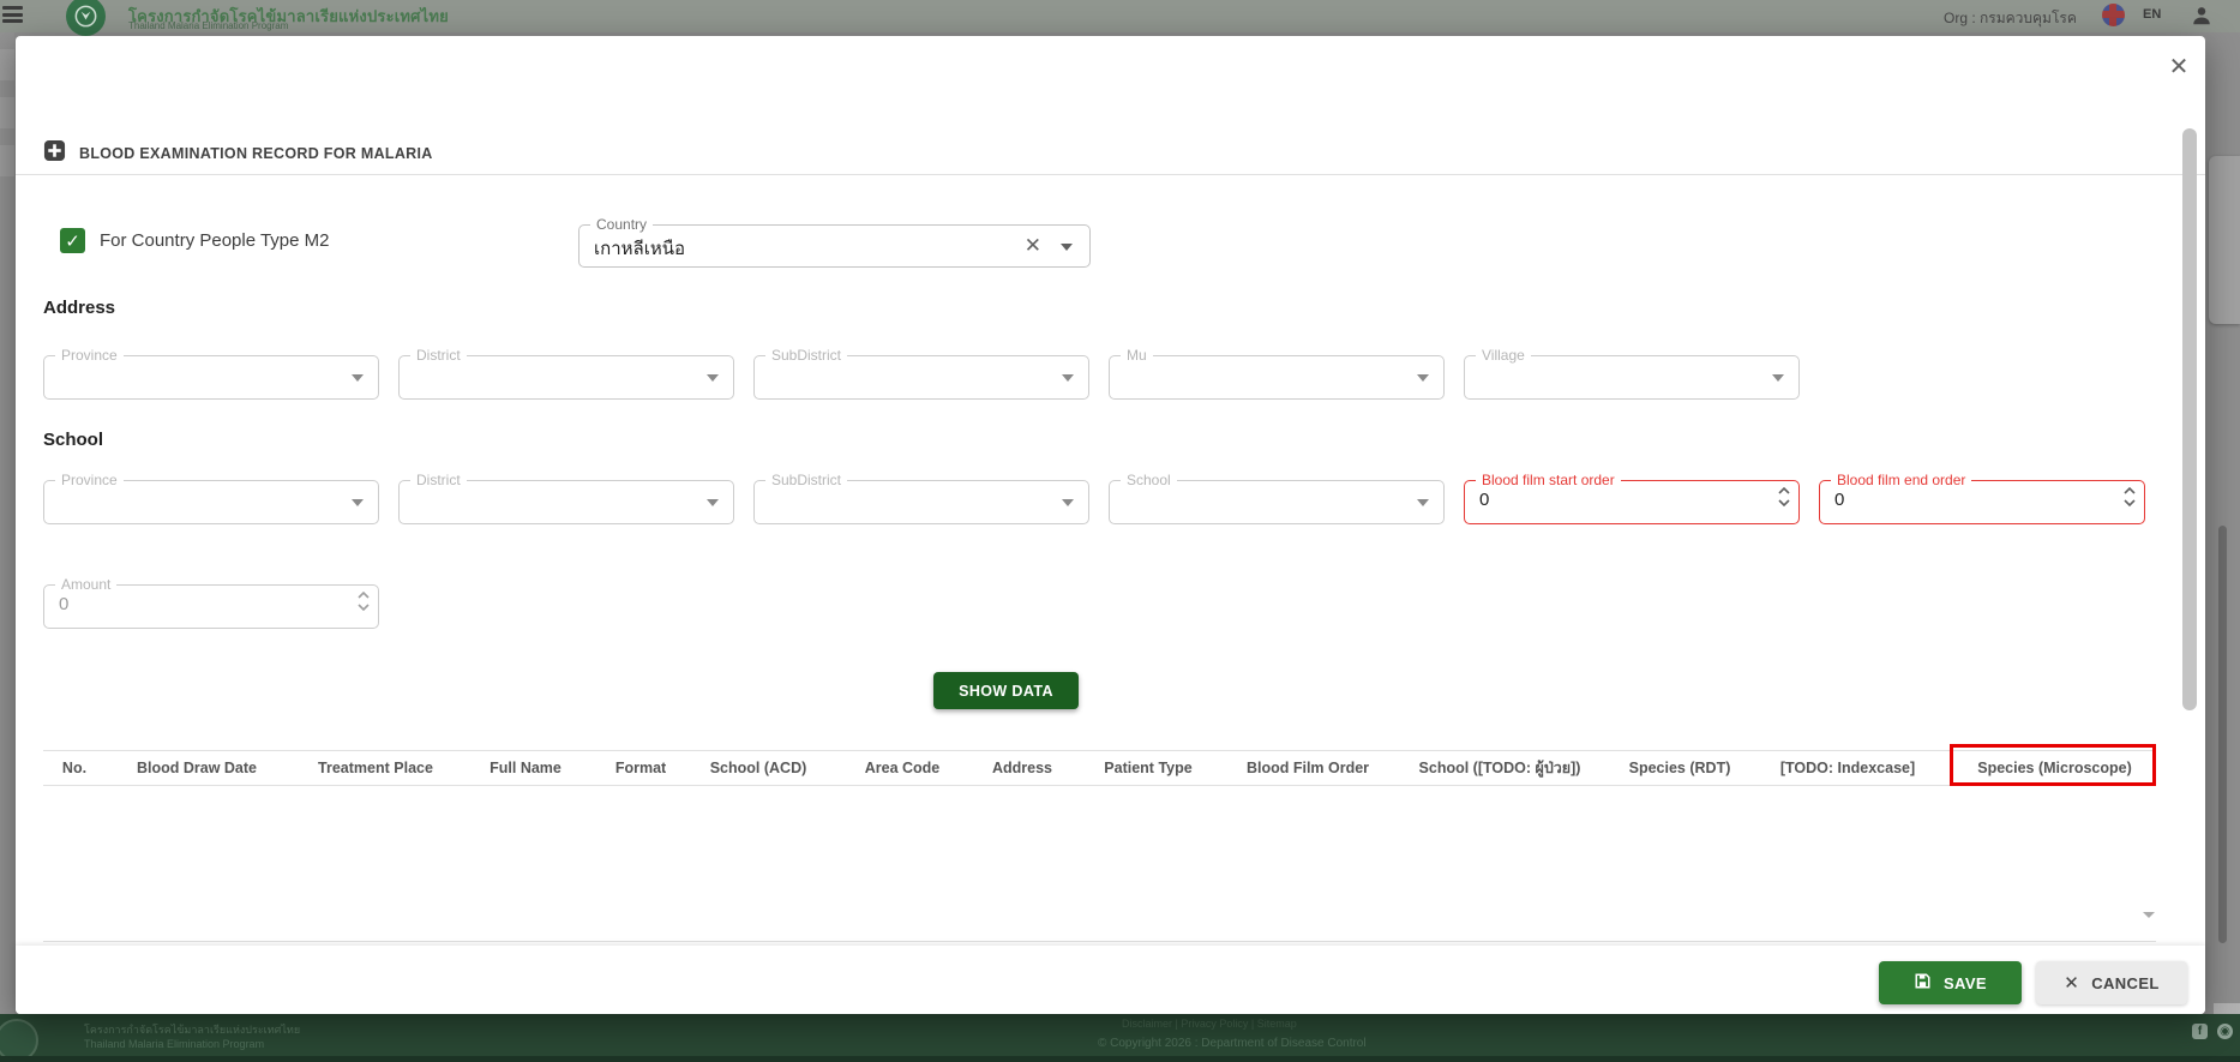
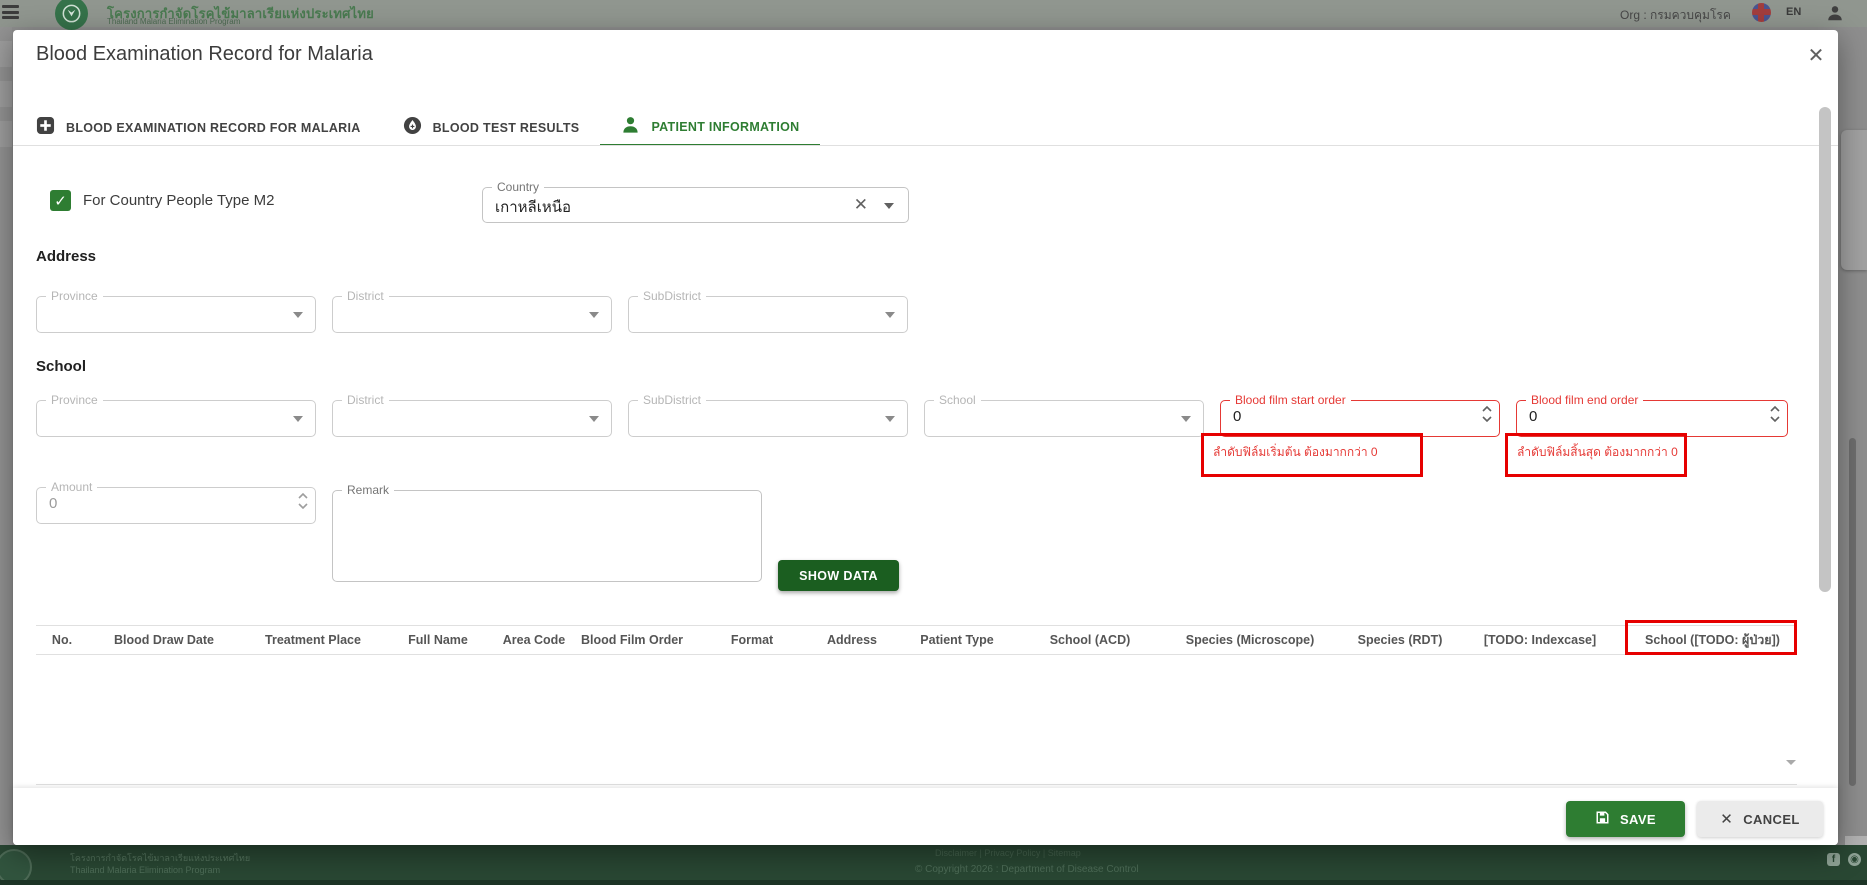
  โครงการกำจัดโรคไข้มาลาเรียแห่งประเทศไทย
  Thailand Malaria Elimination Program
  Org : กรมควบคุมโรค
  EN
  โครงการกำจัดโรคไข้มาลาเรียแห่งประเทศไทย
  Thailand Malaria Elimination Program
  Disclaimer | Privacy Policy | Sitemap
  © Copyright 2026 : Department of Disease Control
  f
  ◉
+ Blood Examination Record for Malaria
  ✕
  BLOOD EXAMINATION RECORD FOR MALARIA
+ BLOOD TEST RESULTS
+ PATIENT INFORMATION
  ✓
  For Country People Type M2
  Country
  เกาหลีเหนือ
  ✕
  Address
  Province
  District
  SubDistrict
- Mu
- Village
  School
  Province
  District
  SubDistrict
  School
  Blood film start order
  0
  Blood film end order
  0
+ ลำดับฟิล์มเริ่มต้น ต้องมากกว่า 0
+ ลำดับฟิล์มสิ้นสุด ต้องมากกว่า 0
  Amount
  0
+ Remark
  SHOW DATA
  No.
  Blood Draw Date
  Treatment Place
  Full Name
- Format
+ Area Code
- School (ACD)
+ Blood Film Order
- Area Code
+ Format
  Address
  Patient Type
- Blood Film Order
+ School (ACD)
- School ([TODO: ผู้ป่วย])
+ Species (Microscope)
  Species (RDT)
  [TODO: Indexcase]
- Species (Microscope)
+ School ([TODO: ผู้ป่วย])
  SAVE
  ✕
  CANCEL
